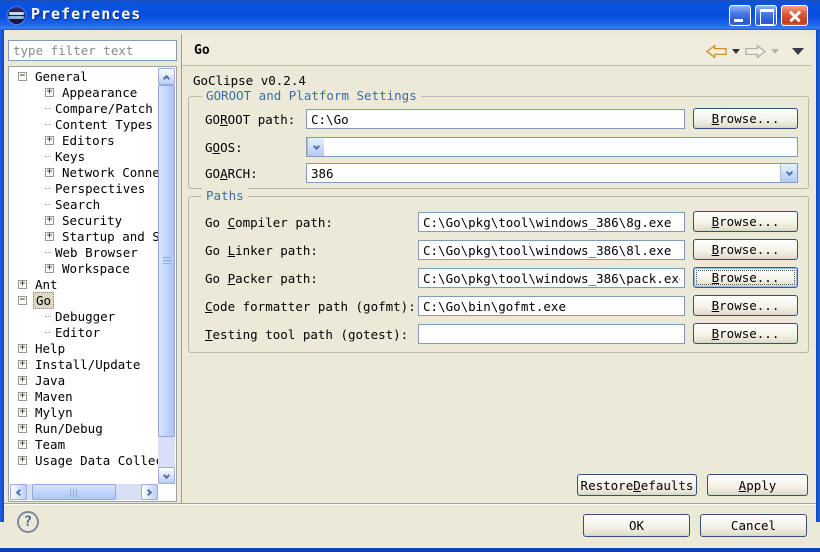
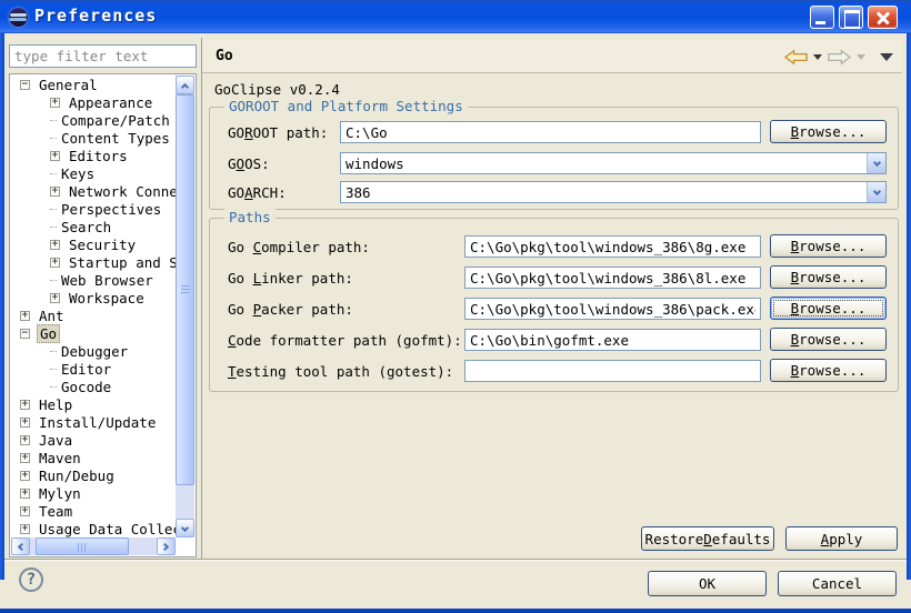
  Preferences
  type filter text
  −
  General
  +
  Appearance
  Compare/Patch
  Content Types
  +
  Editors
  Keys
  +
  Network Conne
  Perspectives
  Search
  +
  Security
  +
  Startup and S
  Web Browser
  +
  Workspace
  +
  Ant
  −
  Go
  Debugger
  Editor
+ Gocode
  +
  Help
  +
  Install/Update
  +
  Java
  +
  Maven
  +
- Mylyn
+ Run/Debug
  +
- Run/Debug
+ Mylyn
  +
  Team
  +
  Usage Data Colle
  Go
  GoClipse v0.2.4
  GOROOT and Platform Settings
  GOROOT path:
  C:\Go
  B
  rowse...
  GOOS:
+ windows
  GOARCH:
  386
  Paths
  Go Compiler path:
  C:\Go\pkg\tool\windows_386\8g.exe
  B
  rowse...
  Go Linker path:
  C:\Go\pkg\tool\windows_386\8l.exe
  B
  rowse...
  Go Packer path:
  C:\Go\pkg\tool\windows_386\pack.ex
  B
  rowse...
  Code formatter path (gofmt):
  C:\Go\bin\gofmt.exe
  B
  rowse...
  Testing tool path (gotest):
  B
  rowse...
  Restore
  D
  efaults
  A
  pply
  ?
  OK
  Cancel
